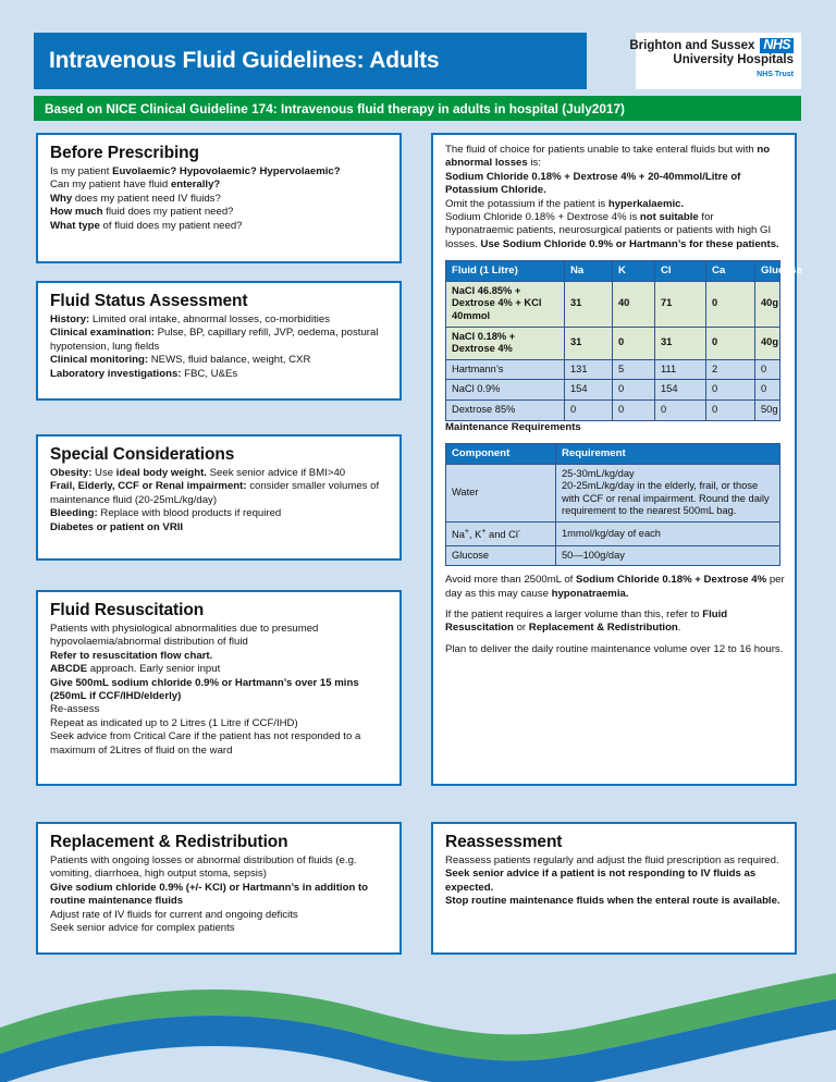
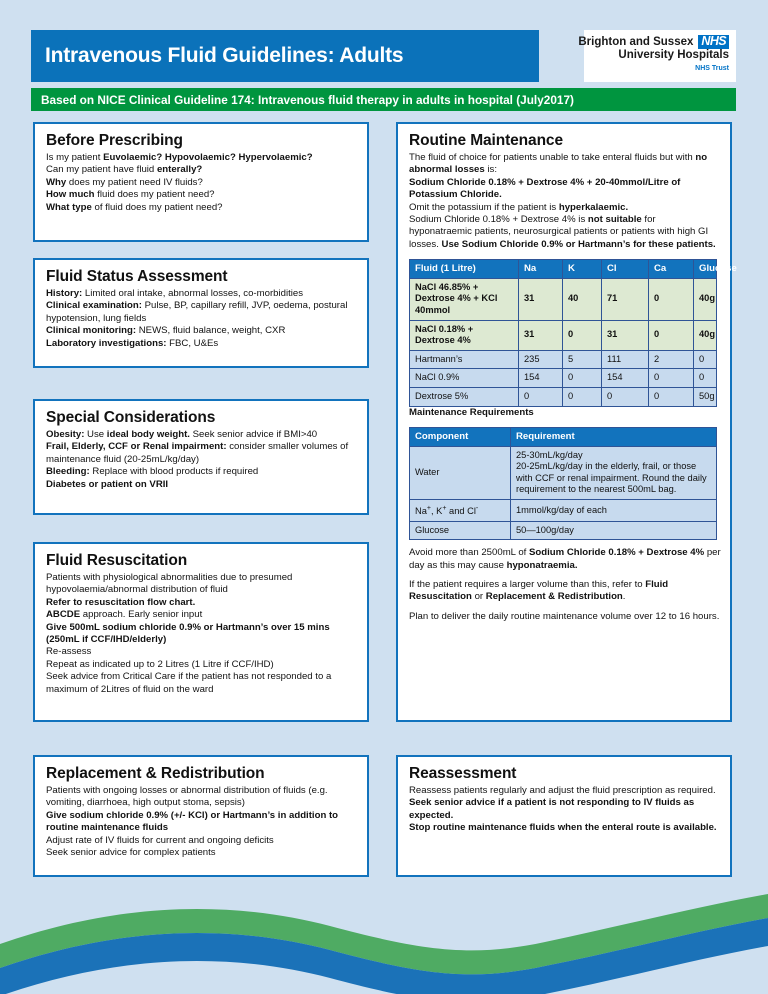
  Intravenous Fluid Guidelines: Adults
  Brighton and Sussex
  NHS
  University Hospitals
  Based on NICE Clinical Guideline 174: Intravenous fluid therapy in adults in hospital (July2017)
  Before Prescribing
  Is my patient Euvolaemic? Hypovolaemic? Hypervolaemic?
  Can my patient have fluid enterally?
  Why does my patient need IV fluids?
  How much fluid does my patient need?
  What type of fluid does my patient need?
  Fluid Status Assessment
  History: Limited oral intake, abnormal losses, co-morbidities
  Clinical examination: Pulse, BP, capillary refill, JVP, oedema, postural hypotension, lung fields
  Clinical monitoring: NEWS, fluid balance, weight, CXR
  Laboratory investigations: FBC, U&Es
  Special Considerations
  Obesity: Use ideal body weight. Seek senior advice if BMI>40
  Frail, Elderly, CCF or Renal impairment: consider smaller volumes of maintenance fluid (20-25mL/kg/day)
  Bleeding: Replace with blood products if required
  Diabetes or patient on VRII
  Fluid Resuscitation
  Patients with physiological abnormalities due to presumed hypovolaemia/abnormal distribution of fluid
  Refer to resuscitation flow chart.
  ABCDE approach. Early senior input
  Give 500mL sodium chloride 0.9% or Hartmann’s over 15 mins (250mL if CCF/IHD/elderly)
  Re-assess
  Repeat as indicated up to 2 Litres (1 Litre if CCF/IHD)
  Seek advice from Critical Care if the patient has not responded to a maximum of 2Litres of fluid on the ward
  Replacement & Redistribution
  Patients with ongoing losses or abnormal distribution of fluids (e.g. vomiting, diarrhoea, high output stoma, sepsis)
  Give sodium chloride 0.9% (+/- KCl) or Hartmann’s in addition to routine maintenance fluids
  Adjust rate of IV fluids for current and ongoing deficits
  Seek senior advice for complex patients
+ Routine Maintenance
  The fluid of choice for patients unable to take enteral fluids but with no abnormal losses is:
  Sodium Chloride 0.18% + Dextrose 4% + 20-40mmol/Litre of Potassium Chloride.
  Omit the potassium if the patient is hyperkalaemic.
  Sodium Chloride 0.18% + Dextrose 4% is not suitable for hyponatraemic patients, neurosurgical patients or patients with high GI losses. Use Sodium Chloride 0.9% or Hartmann’s for these patients.
  Fluid (1 Litre)	Na	K	Cl	Ca	Glucose
  NaCl 46.85% + Dextrose 4% + KCl 40mmol	31	40	71	0	40g
  NaCl 0.18% + Dextrose 4%	31	0	31	0	40g
- Hartmann’s	131	5	111	2	0
+ Hartmann’s	235	5	111	2	0
  NaCl 0.9%	154	0	154	0	0
- Dextrose 85%	0	0	0	0	50g
+ Dextrose 5%	0	0	0	0	50g
  Maintenance Requirements
  Component	Requirement
  Water	25-30mL/kg/day20-25mL/kg/day in the elderly, frail, or those with CCF or renal impairment. Round the daily requirement to the nearest 500mL bag.
  Na , K and Cl	1mmol/kg/day of each
  Glucose	50—100g/day
  Avoid more than 2500mL of Sodium Chloride 0.18% + Dextrose 4% per day as this may cause hyponatraemia.
  If the patient requires a larger volume than this, refer to Fluid Resuscitation or Replacement & Redistribution.
  Plan to deliver the daily routine maintenance volume over 12 to 16 hours.
  Reassessment
  Reassess patients regularly and adjust the fluid prescription as required.
  Seek senior advice if a patient is not responding to IV fluids as expected.
  Stop routine maintenance fluids when the enteral route is available.
